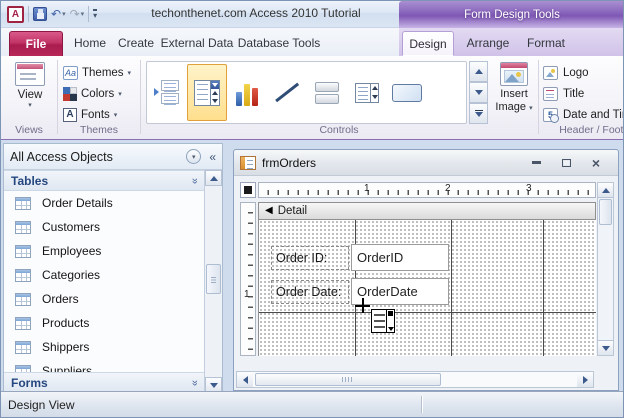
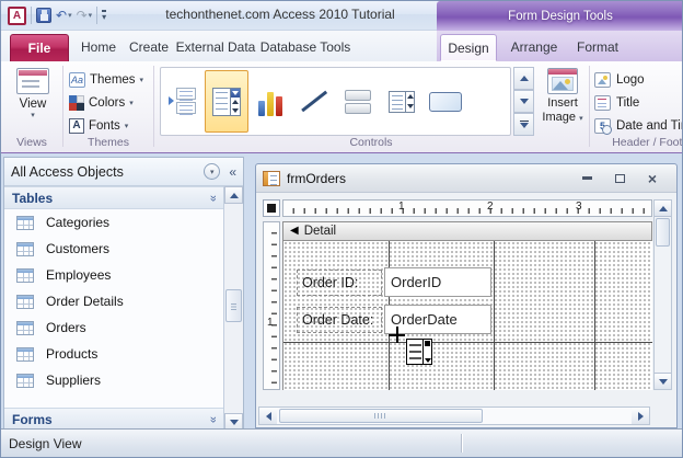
  A
  ↶
  ↷
  ▾
  techonthenet.com Access 2010 Tutorial
  Form Design Tools
  File
  Home
  Create
  External Data
  Database Tools
  Design
  Arrange
  Format
  View
  Views
  Aa
  Themes
  Colors
  A
  Fonts
  Themes
  Insert Image
  Controls
  Logo
  Title
  5
  Date and Ti
  Header / Foot
  All Access Objects
  «
  Tables
- Order Details
+ Categories
  Customers
  Employees
- Categories
+ Order Details
  Orders
  Products
- Shippers
  Suppliers
  Forms
  frmOrders
  ×
  1
  2
  3
  1
  ◀
  Detail
  Order ID:
  OrderID
  Order Date:
  OrderDate
  Design View
